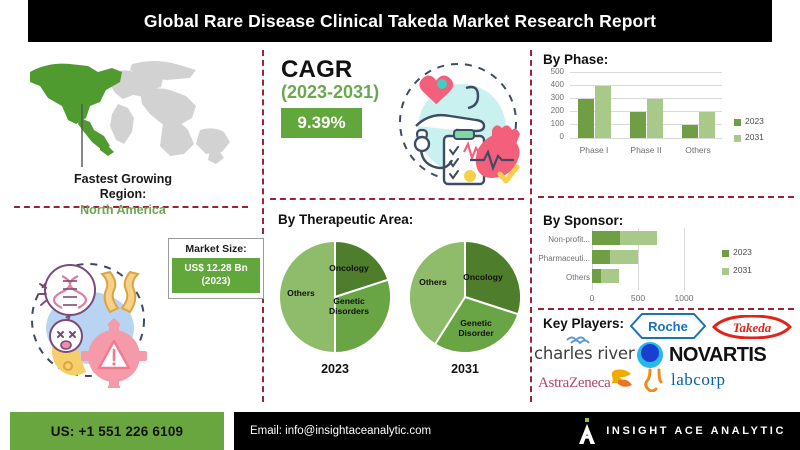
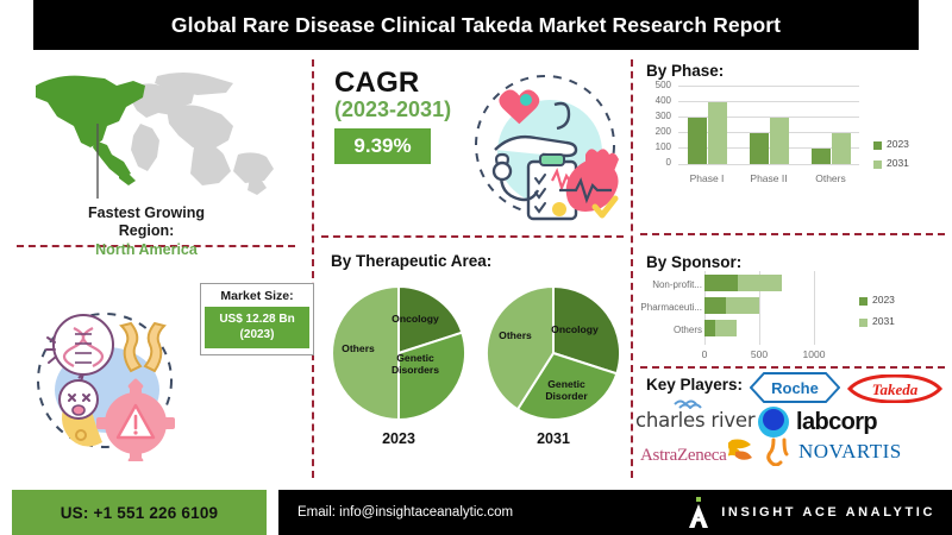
  Global Rare Disease Clinical Takeda Market Research Report
  Fastest Growing
  Region:
  North America
  Market Size:
  US$ 12.28 Bn
  (2023)
  CAGR
  (2023-2031)
  9.39%
  By Therapeutic Area:
  Oncology
  Genetic
  Disorders
  Others
  2023
  Oncology
  Genetic
  Disorder
  Others
  2031
  By Phase:
  500
  400
  300
  200
  100
  0
  Phase I
  Phase II
  Others
  2023
  2031
  By Sponsor:
  Non-profit...
  Pharmaceuti...
  Others
  0
  500
  1000
  2023
  2031
  Key Players:
  Roche
  Takeda
  charles river
- NOVARTIS
+ labcorp
  AstraZeneca
- labcorp
+ NOVARTIS
  US: +1 551 226 6109
  Email: info@insightaceanalytic.com
  INSIGHT ACE ANALYTIC
